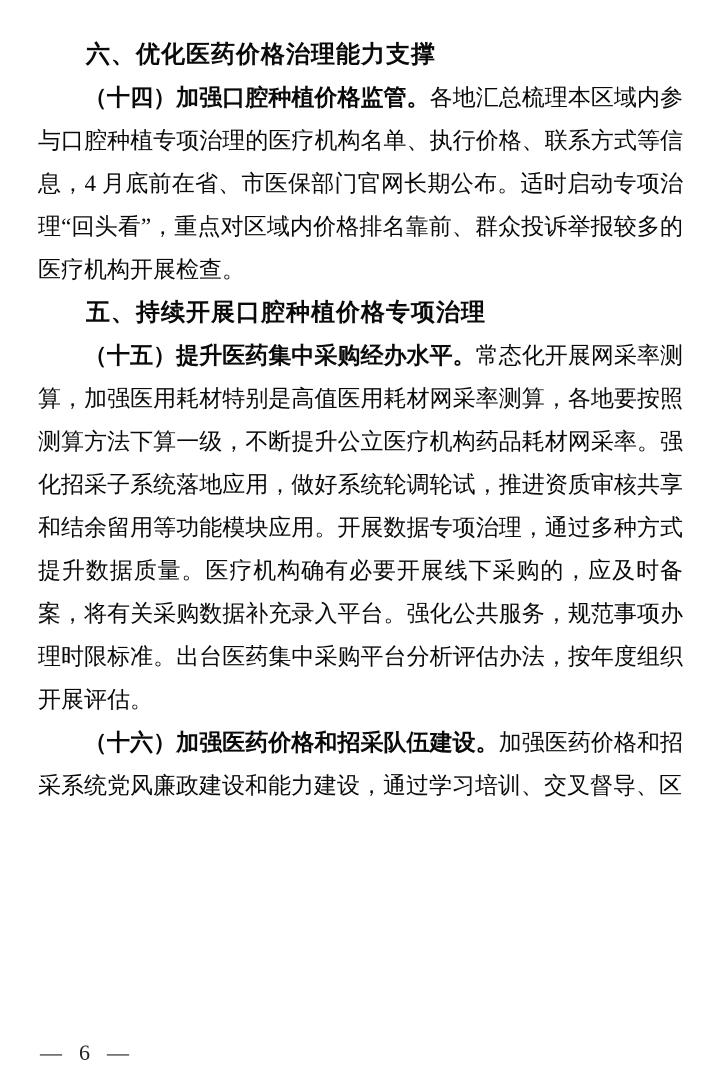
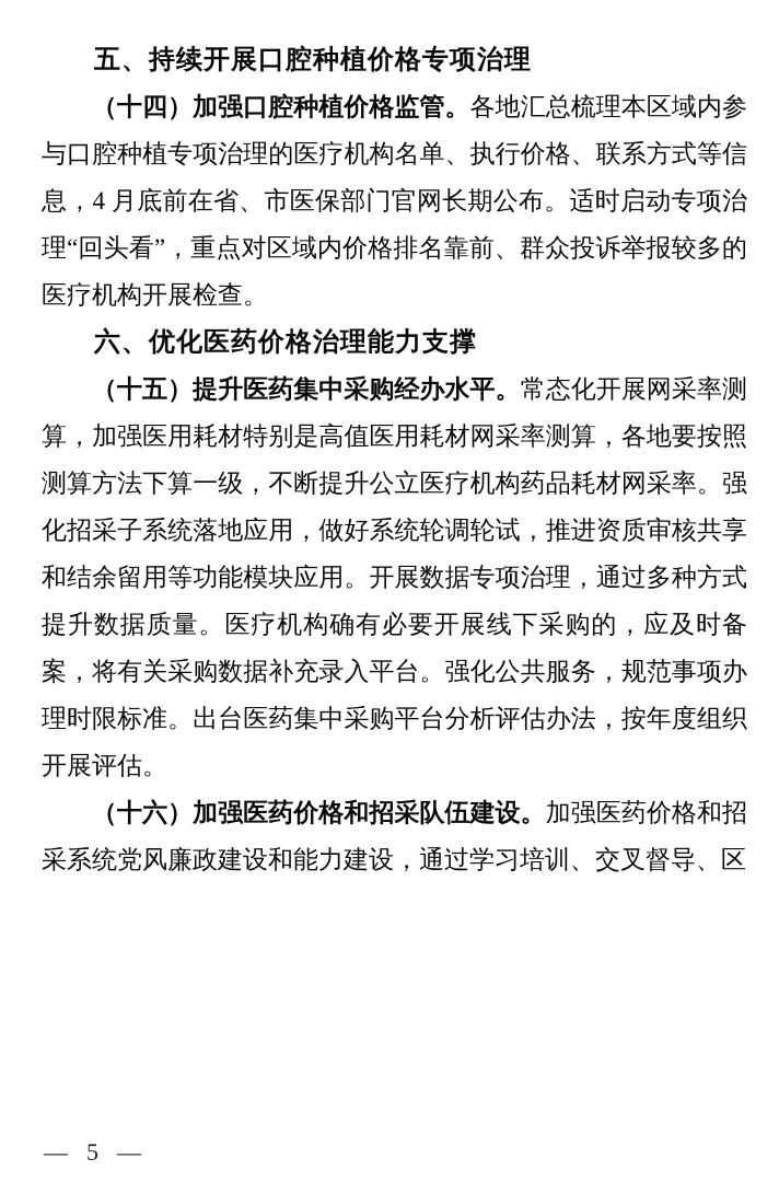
- 六、优化医药价格治理能力支撑
+ 五、持续开展口腔种植价格专项治理
  （十四）加强口腔种植价格监管。各地汇总梳理本区域内参与口腔种植专项治理的医疗机构名单、执行价格、联系方式等信息，4 月底前在省、市医保部门官网长期公布。适时启动专项治理“回头看”，重点对区域内价格排名靠前、群众投诉举报较多的医疗机构开展检查。
- 五、持续开展口腔种植价格专项治理
+ 六、优化医药价格治理能力支撑
  （十五）提升医药集中采购经办水平。常态化开展网采率测算，加强医用耗材特别是高值医用耗材网采率测算，各地要按照测算方法下算一级，不断提升公立医疗机构药品耗材网采率。强化招采子系统落地应用，做好系统轮调轮试，推进资质审核共享和结余留用等功能模块应用。开展数据专项治理，通过多种方式提升数据质量。医疗机构确有必要开展线下采购的，应及时备案，将有关采购数据补充录入平台。强化公共服务，规范事项办理时限标准。出台医药集中采购平台分析评估办法，按年度组织开展评估。
  （十六）加强医药价格和招采队伍建设。加强医药价格和招采系统党风廉政建设和能力建设，通过学习培训、交叉督导、区
- — 6 —
+ — 5 —
